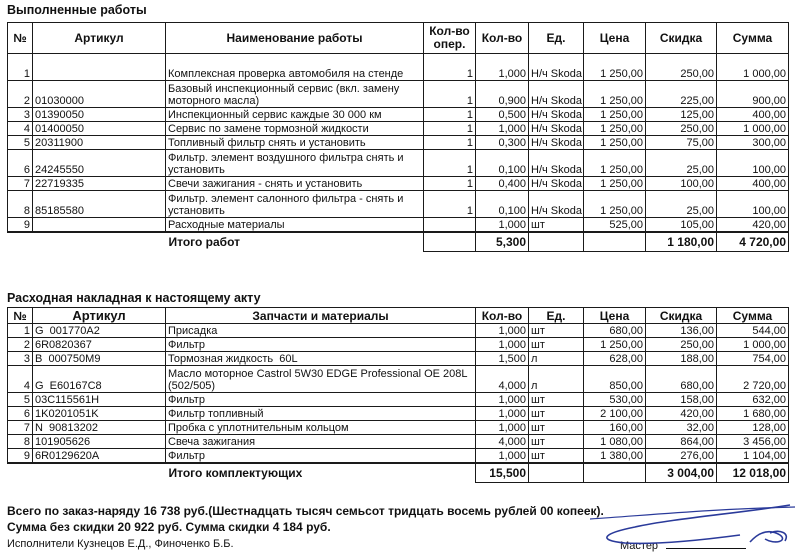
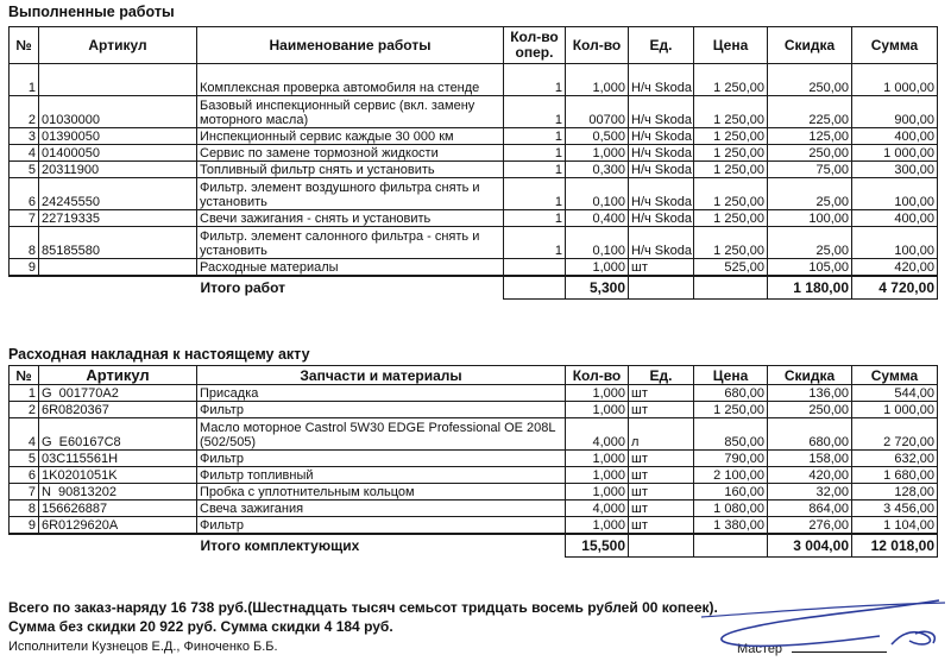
  Выполненные работы
  №	Артикул	Наименование работы	Кол-во опер.	Кол-во	Ед.	Цена	Скидка	Сумма
  1		Комплексная проверка автомобиля на стенде	1	1,000	Н/ч Skoda	1 250,00	250,00	1 000,00
- 2	01030000	Базовый инспекционный сервис (вкл. замену моторного масла)	1	0,900	Н/ч Skoda	1 250,00	225,00	900,00
+ 2	01030000	Базовый инспекционный сервис (вкл. замену моторного масла)	1	00700	Н/ч Skoda	1 250,00	225,00	900,00
  3	01390050	Инспекционный сервис каждые 30 000 км	1	0,500	Н/ч Skoda	1 250,00	125,00	400,00
  4	01400050	Сервис по замене тормозной жидкости	1	1,000	Н/ч Skoda	1 250,00	250,00	1 000,00
  5	20311900	Топливный фильтр снять и установить	1	0,300	Н/ч Skoda	1 250,00	75,00	300,00
  6	24245550	Фильтр. элемент воздушного фильтра снять и установить	1	0,100	Н/ч Skoda	1 250,00	25,00	100,00
  7	22719335	Свечи зажигания - снять и установить	1	0,400	Н/ч Skoda	1 250,00	100,00	400,00
  8	85185580	Фильтр. элемент салонного фильтра - снять и установить	1	0,100	Н/ч Skoda	1 250,00	25,00	100,00
  9		Расходные материалы		1,000	шт	525,00	105,00	420,00
  		Итого работ		5,300			1 180,00	4 720,00
  Расходная накладная к настоящему акту
  №	Артикул	Запчасти и материалы	Кол-во	Ед.	Цена	Скидка	Сумма
  1	G 001770A2	Присадка	1,000	шт	680,00	136,00	544,00
  2	6R0820367	Фильтр	1,000	шт	1 250,00	250,00	1 000,00
- 3	B 000750M9	Тормозная жидкость 60L	1,500	л	628,00	188,00	754,00
  4	G E60167C8	Масло моторное Castrol 5W30 EDGE Professional OE 208L (502/505)	4,000	л	850,00	680,00	2 720,00
- 5	03C115561H	Фильтр	1,000	шт	530,00	158,00	632,00
+ 5	03C115561H	Фильтр	1,000	шт	790,00	158,00	632,00
  6	1K0201051K	Фильтр топливный	1,000	шт	2 100,00	420,00	1 680,00
  7	N 90813202	Пробка с уплотнительным кольцом	1,000	шт	160,00	32,00	128,00
- 8	101905626	Свеча зажигания	4,000	шт	1 080,00	864,00	3 456,00
+ 8	156626887	Свеча зажигания	4,000	шт	1 080,00	864,00	3 456,00
  9	6R0129620A	Фильтр	1,000	шт	1 380,00	276,00	1 104,00
  		Итого комплектующих	15,500			3 004,00	12 018,00
  Всего по заказ-наряду 16 738 руб.(Шестнадцать тысяч семьсот тридцать восемь рублей 00 копеек).
  Сумма без скидки 20 922 руб. Сумма скидки 4 184 руб.
  Исполнители Кузнецов Е.Д., Финоченко Б.Б.
  Мастер
